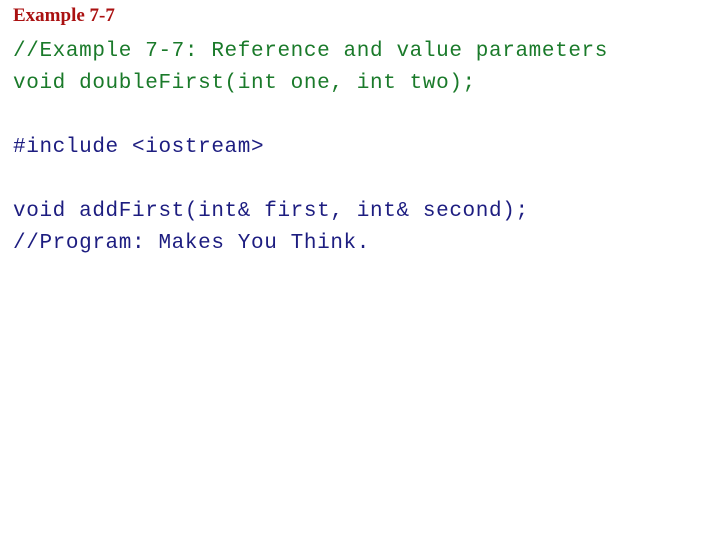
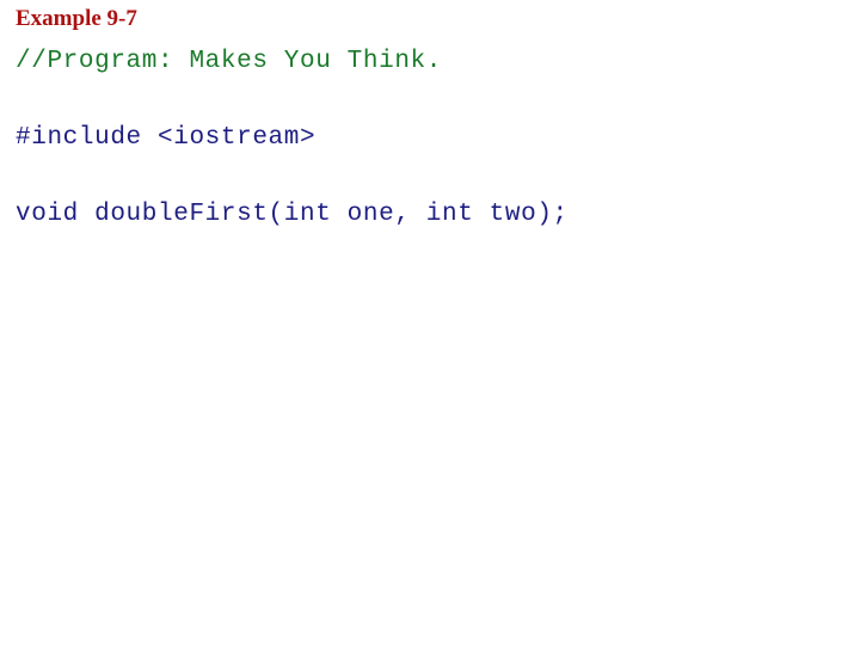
- Example 7-7
+ Example 9-7
- //Example 7-7: Reference and value parameters
- void doubleFirst(int one, int two);
+ //Program: Makes You Think.
  #include <iostream>
- void addFirst(int& first, int& second);
- //Program: Makes You Think.
+ void doubleFirst(int one, int two);
